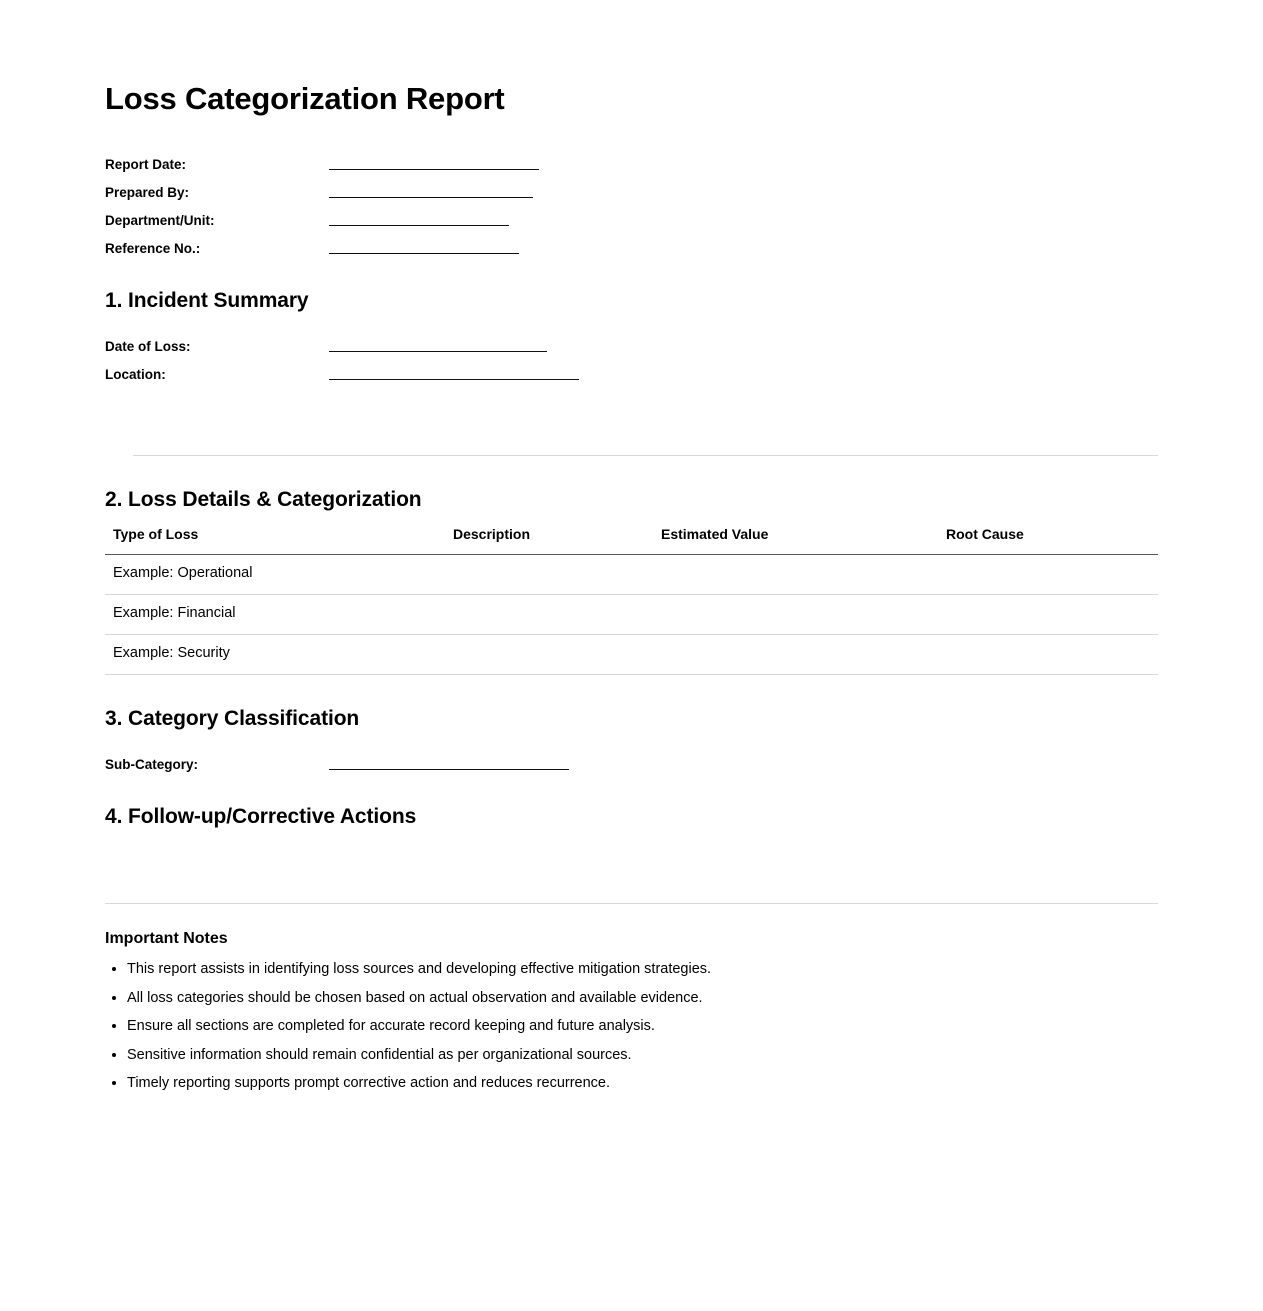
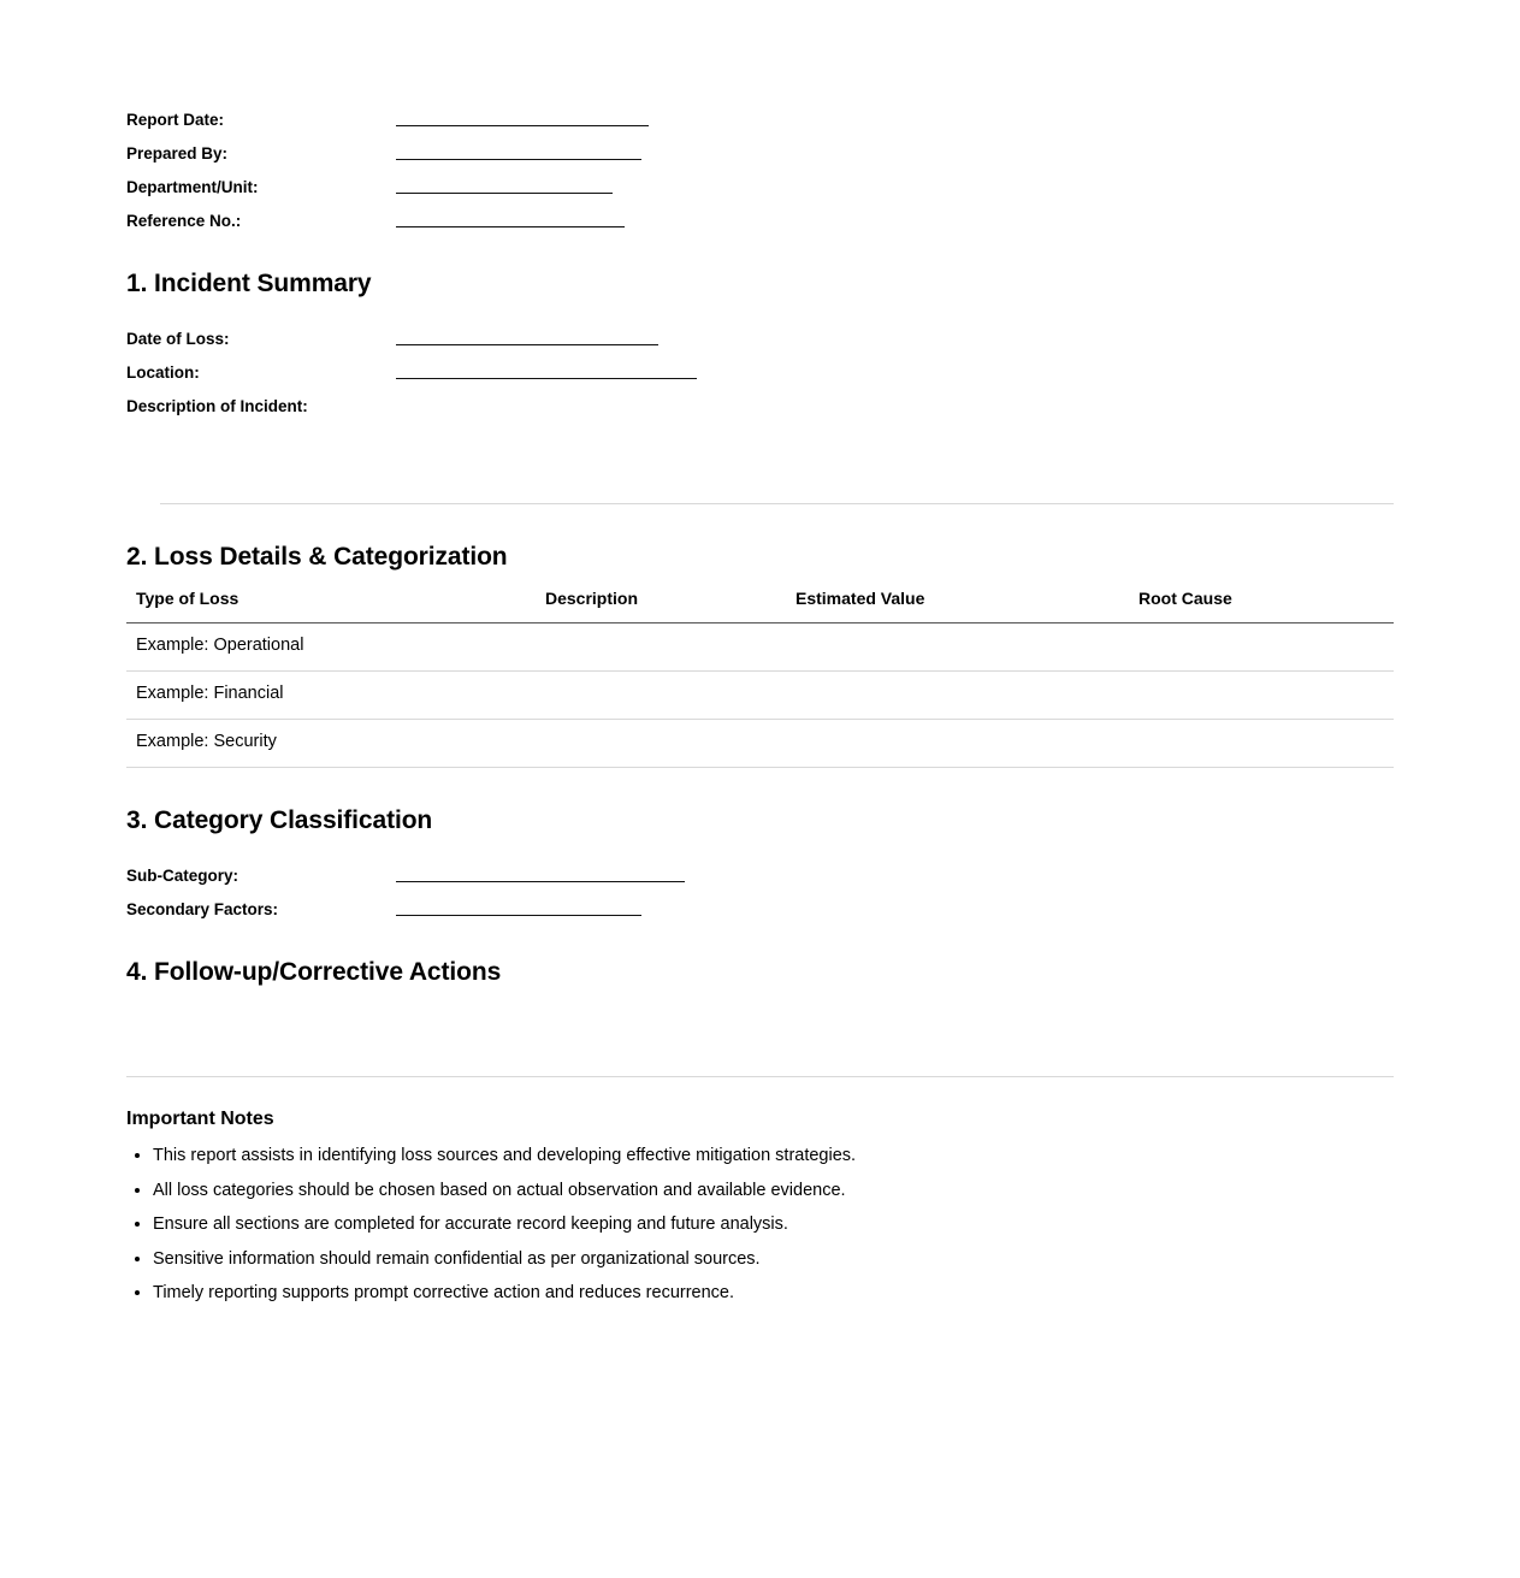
- Loss Categorization Report
  Report Date:
  Prepared By:
  Department/Unit:
  Reference No.:
  1. Incident Summary
  Date of Loss:
  Location:
+ Description of Incident:
  2. Loss Details & Categorization
  Type of Loss	Description	Estimated Value	Root Cause
  Example: Operational
  Example: Financial
  Example: Security
  3. Category Classification
  Sub-Category:
+ Secondary Factors:
  4. Follow-up/Corrective Actions
  Important Notes
  This report assists in identifying loss sources and developing effective mitigation strategies.
  All loss categories should be chosen based on actual observation and available evidence.
  Ensure all sections are completed for accurate record keeping and future analysis.
  Sensitive information should remain confidential as per organizational sources.
  Timely reporting supports prompt corrective action and reduces recurrence.
